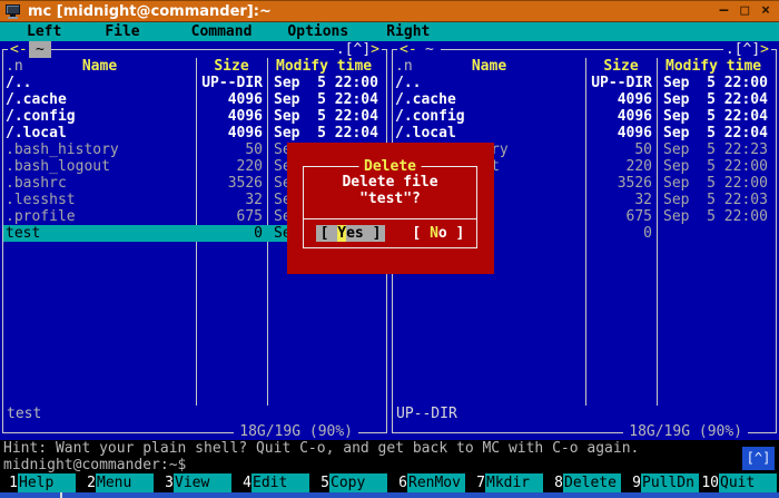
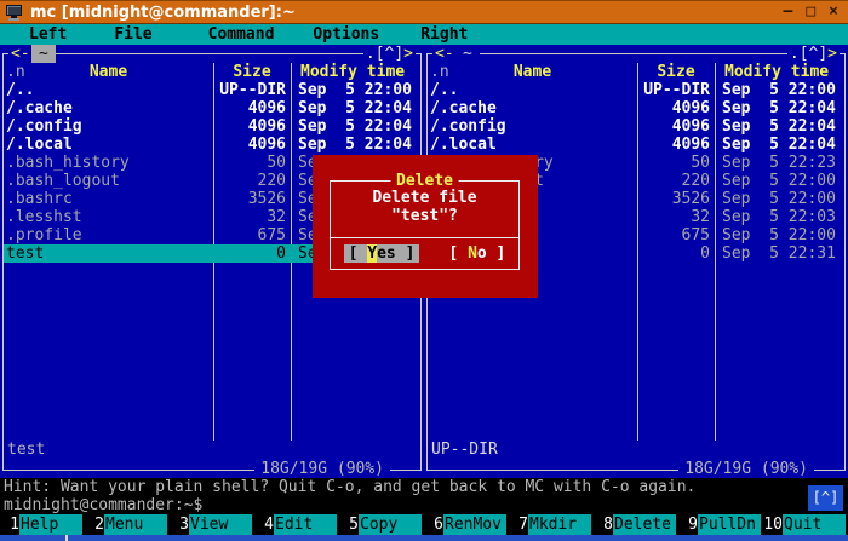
  mc [midnight@commander]:~
  –
  □
  ×
  Left
  File
  Command
  Options
  Right
  <-
  ~
  .[^]>
  .n
  Name
  Size
  Modify time
  /..
  UP--DIR
  Sep 5 22:00
  /.cache
  4096
  Sep 5 22:04
  /.config
  4096
  Sep 5 22:04
  /.local
  4096
  Sep 5 22:04
  .bash_history
  50
  .bash_logout
  220
  .bashrc
  3526
  .lesshst
  32
  .profile
  675
  test
  0
  test
  18G/19G (90%)
  <-
  ~
  .[^]>
  .n
  Name
  Size
  Modify time
  /..
  UP--DIR
  Sep 5 22:00
  /.cache
  4096
  Sep 5 22:04
  /.config
  4096
  Sep 5 22:04
  /.local
  4096
  Sep 5 22:04
  50
  Sep 5 22:23
  220
  Sep 5 22:00
  3526
  Sep 5 22:00
  32
  Sep 5 22:03
  675
  Sep 5 22:00
  0
+ Sep 5 22:31
  UP--DIR
  18G/19G (90%)
  Delete
  Delete file
  "test"?
  [ Yes ]
  [ No ]
  Hint: Want your plain shell? Quit C-o, and get back to MC with C-o again.
  midnight@commander:~$
  [^]
  1
  Help
  2
  Menu
  3
  View
  4
  Edit
  5
  Copy
  6
  RenMov
  7
  Mkdir
  8
  Delete
  9
  PullDn
  10
  Quit
